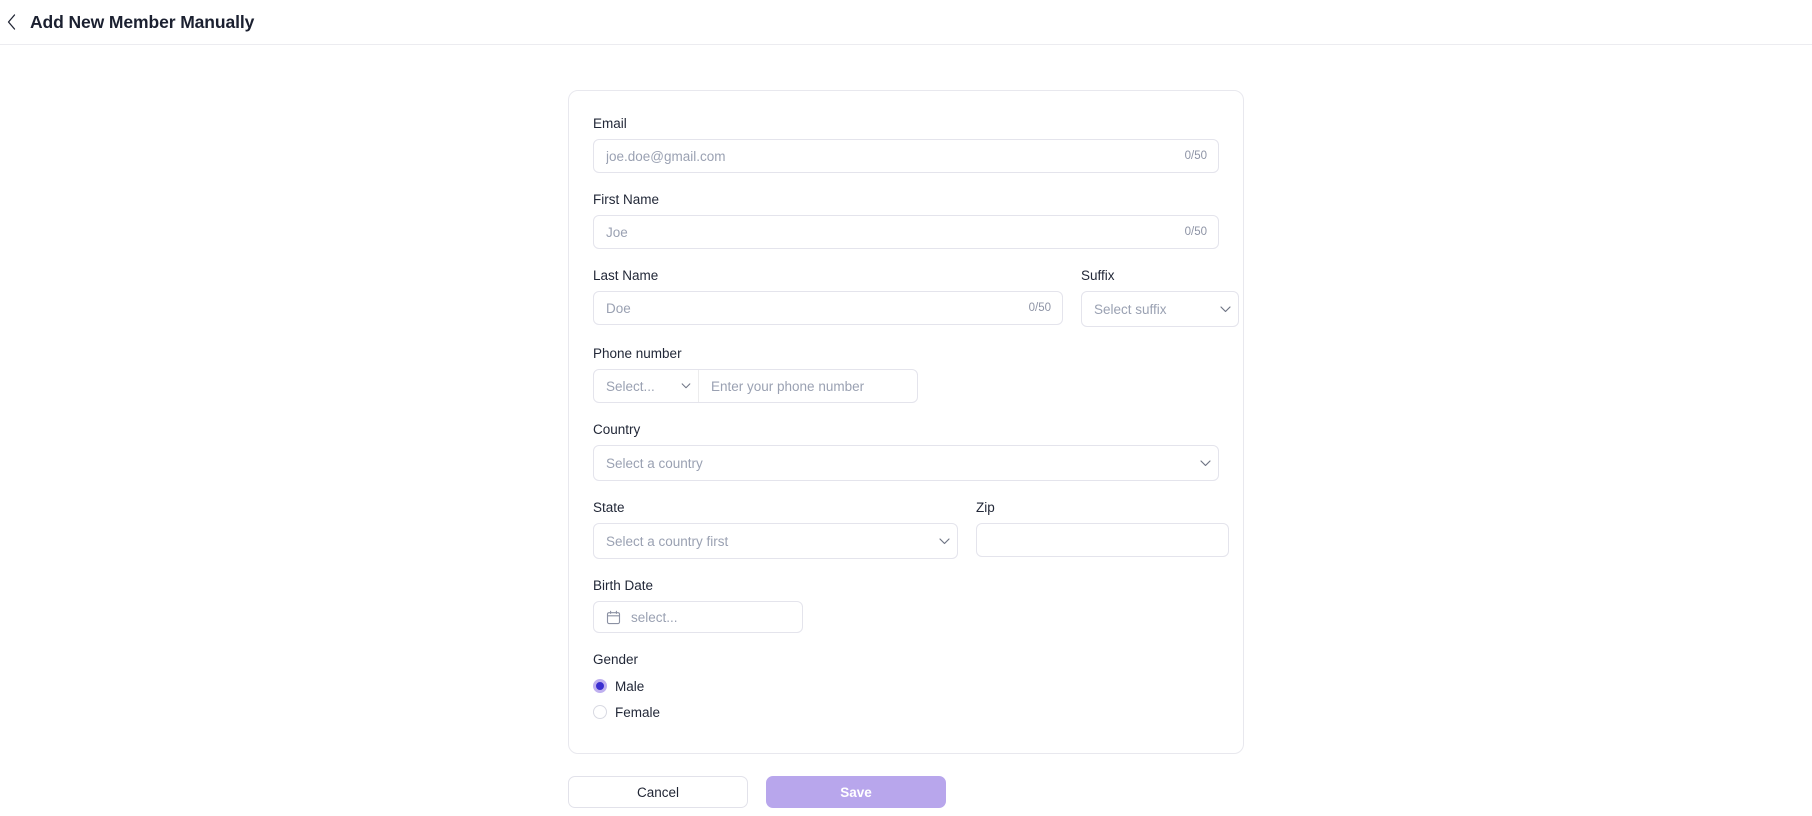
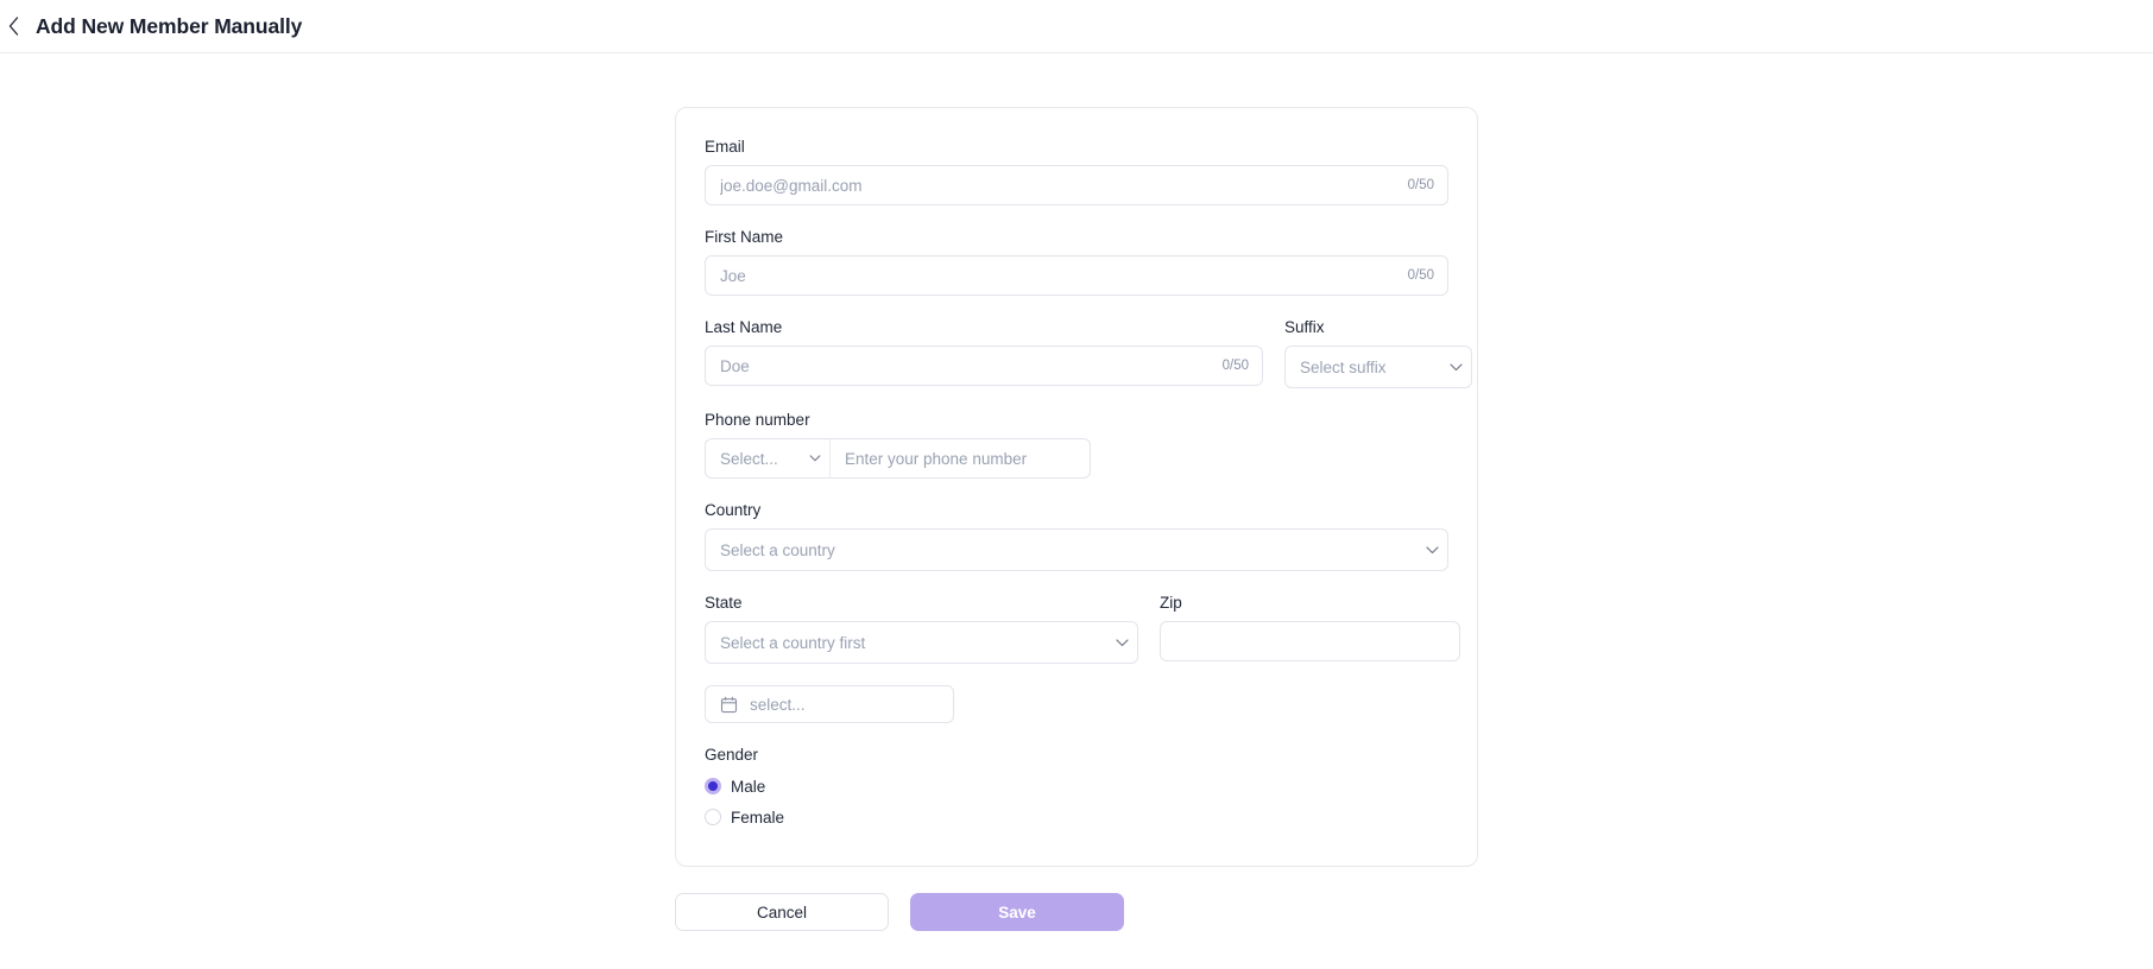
  Add New Member Manually
  Email
  joe.doe@gmail.com
  0/50
  First Name
  Joe
  0/50
  Last Name
  Doe
  0/50
  Suffix
  Select suffix
  Phone number
  Select...
  Enter your phone number
  Country
  Select a country
  State
  Select a country first
  Zip
- Birth Date
  select...
  Gender
  Male
  Female
  Cancel
  Save
